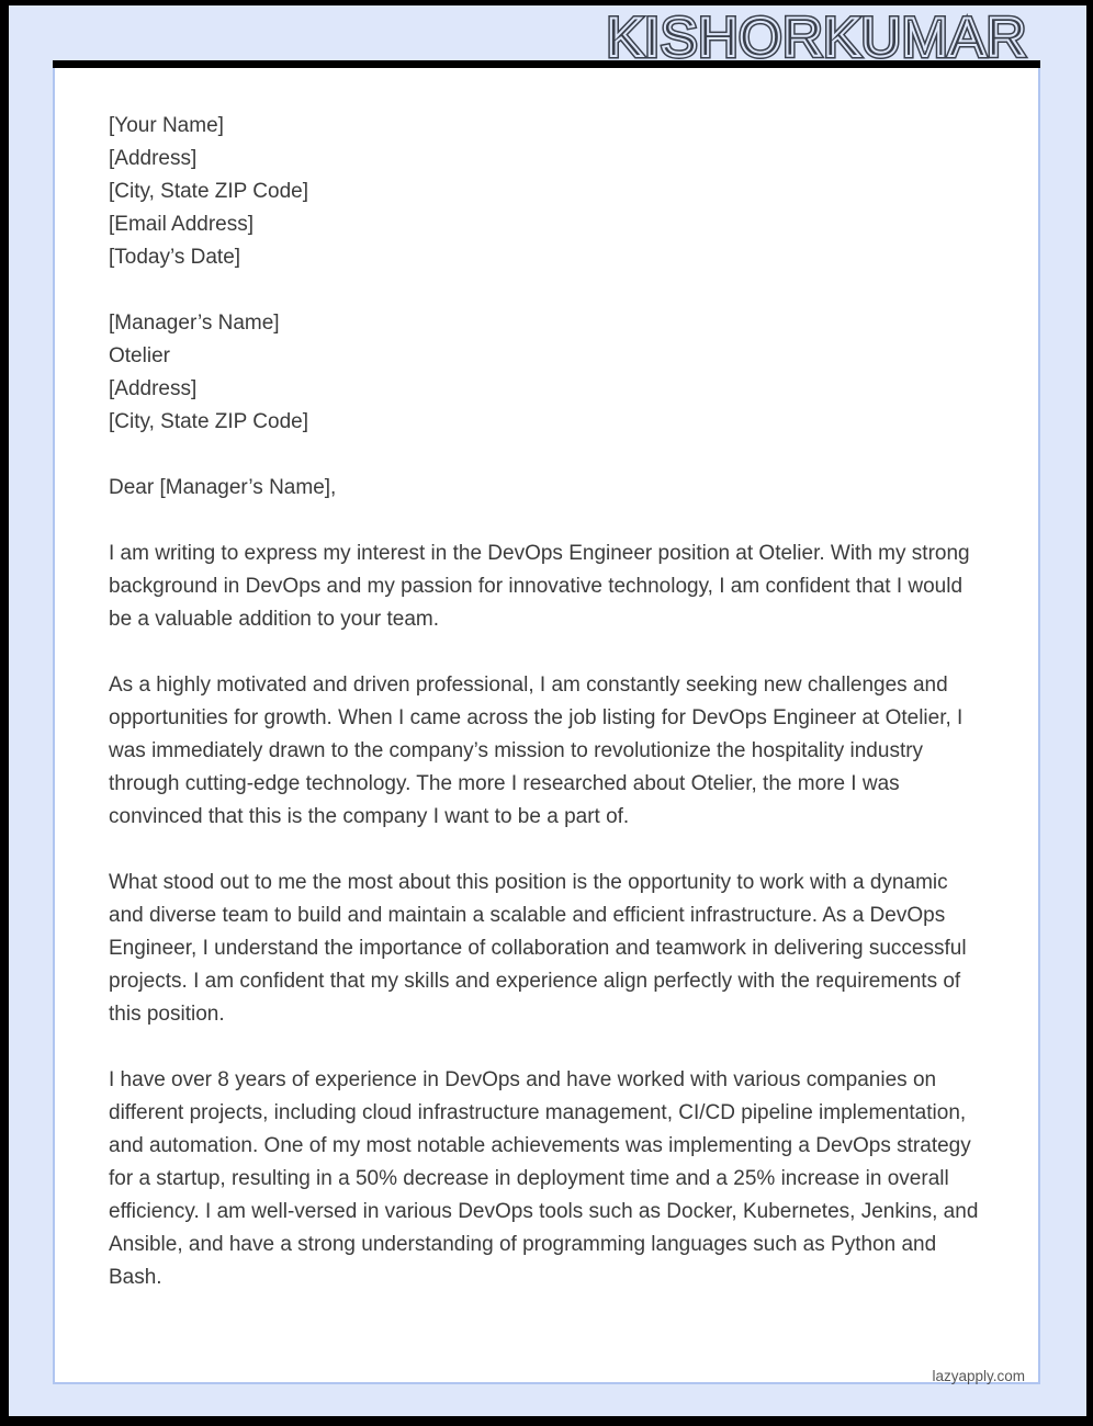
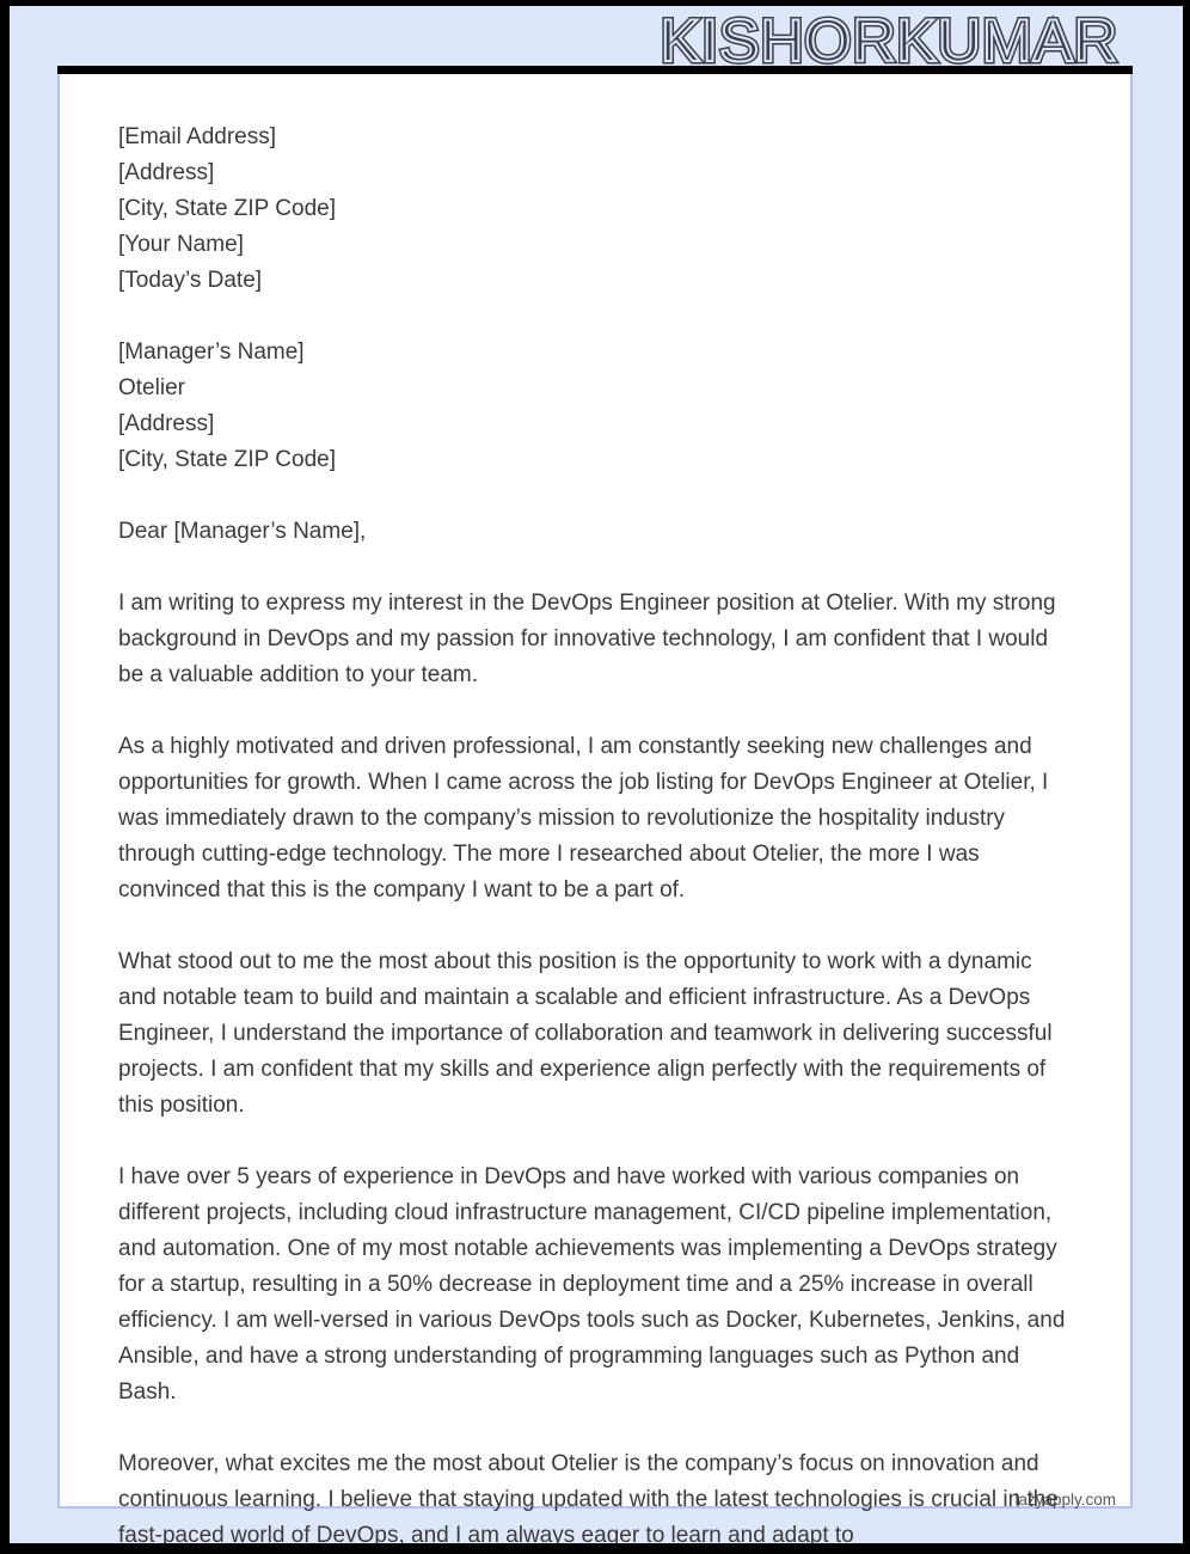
  KISHORKUMAR
- [Your Name]
+ [Email Address]
  [Address]
  [City, State ZIP Code]
- [Email Address]
+ [Your Name]
  [Today’s Date]
  [Manager’s Name]
  Otelier
  [Address]
  [City, State ZIP Code]
  Dear [Manager’s Name],
  I am writing to express my interest in the DevOps Engineer position at Otelier. With my strong background in DevOps and my passion for innovative technology, I am confident that I would be a valuable addition to your team.
  As a highly motivated and driven professional, I am constantly seeking new challenges and opportunities for growth. When I came across the job listing for DevOps Engineer at Otelier, I was immediately drawn to the company’s mission to revolutionize the hospitality industry through cutting-edge technology. The more I researched about Otelier, the more I was convinced that this is the company I want to be a part of.
- What stood out to me the most about this position is the opportunity to work with a dynamic and diverse team to build and maintain a scalable and efficient infrastructure. As a DevOps Engineer, I understand the importance of collaboration and teamwork in delivering successful projects. I am confident that my skills and experience align perfectly with the requirements of this position.
+ What stood out to me the most about this position is the opportunity to work with a dynamic and notable team to build and maintain a scalable and efficient infrastructure. As a DevOps Engineer, I understand the importance of collaboration and teamwork in delivering successful projects. I am confident that my skills and experience align perfectly with the requirements of this position.
- I have over 8 years of experience in DevOps and have worked with various companies on different projects, including cloud infrastructure management, CI/CD pipeline implementation, and automation. One of my most notable achievements was implementing a DevOps strategy for a startup, resulting in a 50% decrease in deployment time and a 25% increase in overall efficiency. I am well-versed in various DevOps tools such as Docker, Kubernetes, Jenkins, and Ansible, and have a strong understanding of programming languages such as Python and Bash.
+ I have over 5 years of experience in DevOps and have worked with various companies on different projects, including cloud infrastructure management, CI/CD pipeline implementation, and automation. One of my most notable achievements was implementing a DevOps strategy for a startup, resulting in a 50% decrease in deployment time and a 25% increase in overall efficiency. I am well-versed in various DevOps tools such as Docker, Kubernetes, Jenkins, and Ansible, and have a strong understanding of programming languages such as Python and Bash.
+ Moreover, what excites me the most about Otelier is the company’s focus on innovation and continuous learning. I believe that staying updated with the latest technologies is crucial in the fast-paced world of DevOps, and I am always eager to learn and adapt to
  lazyapply.com
